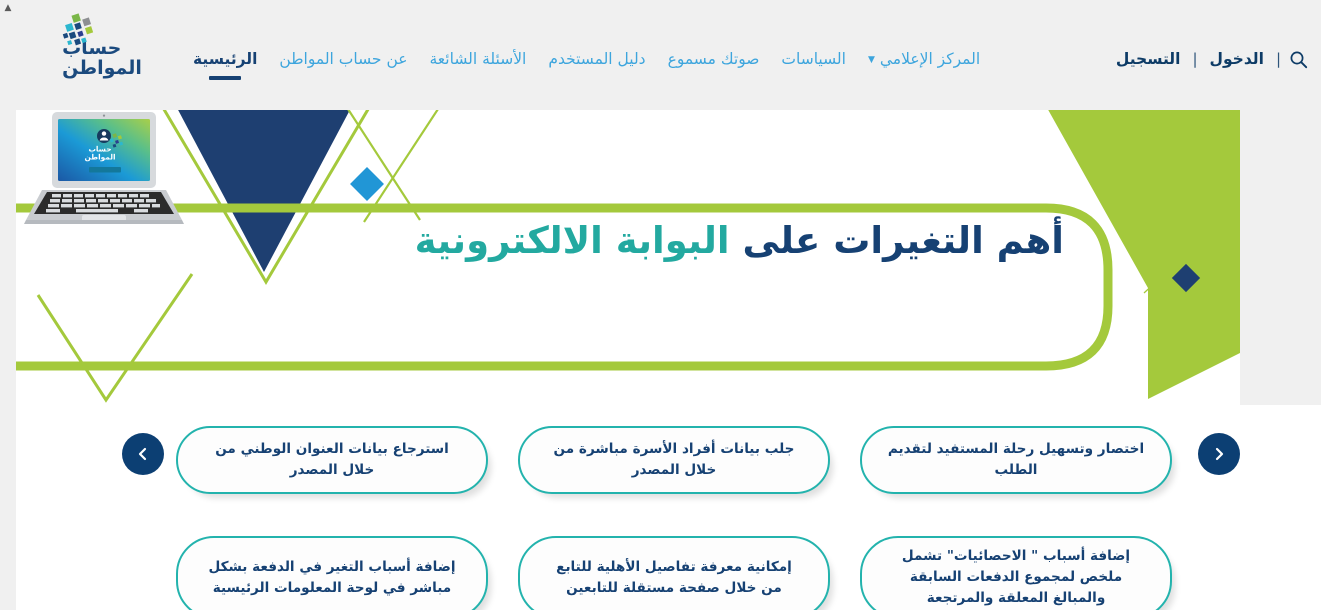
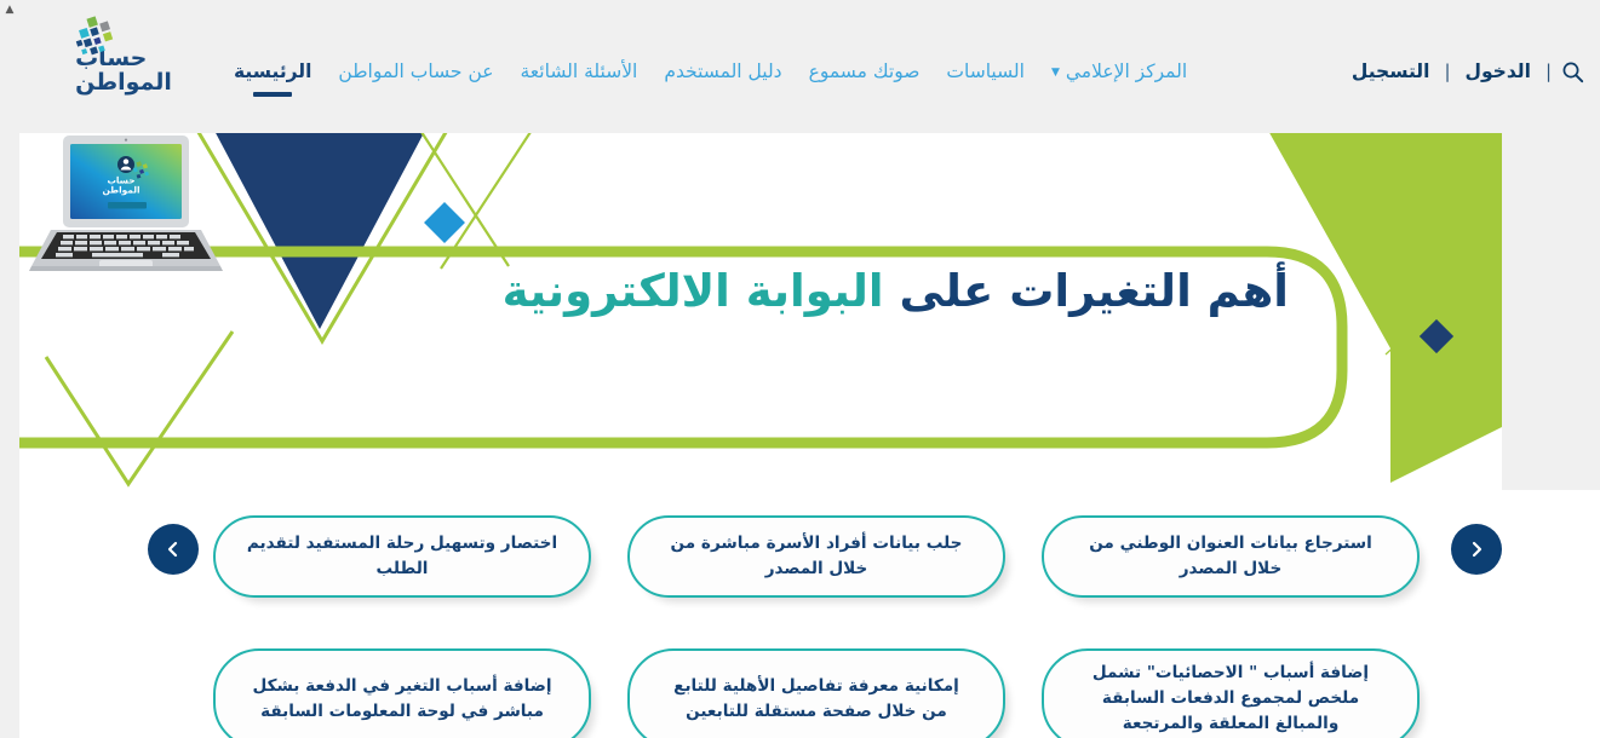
  ▲
  حساب
  المواطن
  الرئيسية
  عن حساب المواطن
  الأسئلة الشائعة
  دليل المستخدم
  صوتك مسموع
  السياسات
  المركز الإعلامي
  ▼
  التسجيل
  |
  الدخول
  |
  أهم التغيرات على البوابة الالكترونية
  حساب
  المواطن
- استرجاع بيانات العنوان الوطني من خلال المصدر
+ اختصار وتسهيل رحلة المستفيد لتقديم الطلب
  جلب بيانات أفراد الأسرة مباشرة من خلال المصدر
- اختصار وتسهيل رحلة المستفيد لتقديم الطلب
+ استرجاع بيانات العنوان الوطني من خلال المصدر
- إضافة أسباب التغير في الدفعة بشكل مباشر في لوحة المعلومات الرئيسية
+ إضافة أسباب التغير في الدفعة بشكل مباشر في لوحة المعلومات السابقة
  إمكانية معرفة تفاصيل الأهلية للتابع من خلال صفحة مستقلة للتابعين
  إضافة أسباب " الاحصائيات" تشمل ملخص لمجموع الدفعات السابقة والمبالغ المعلقة والمرتجعة
